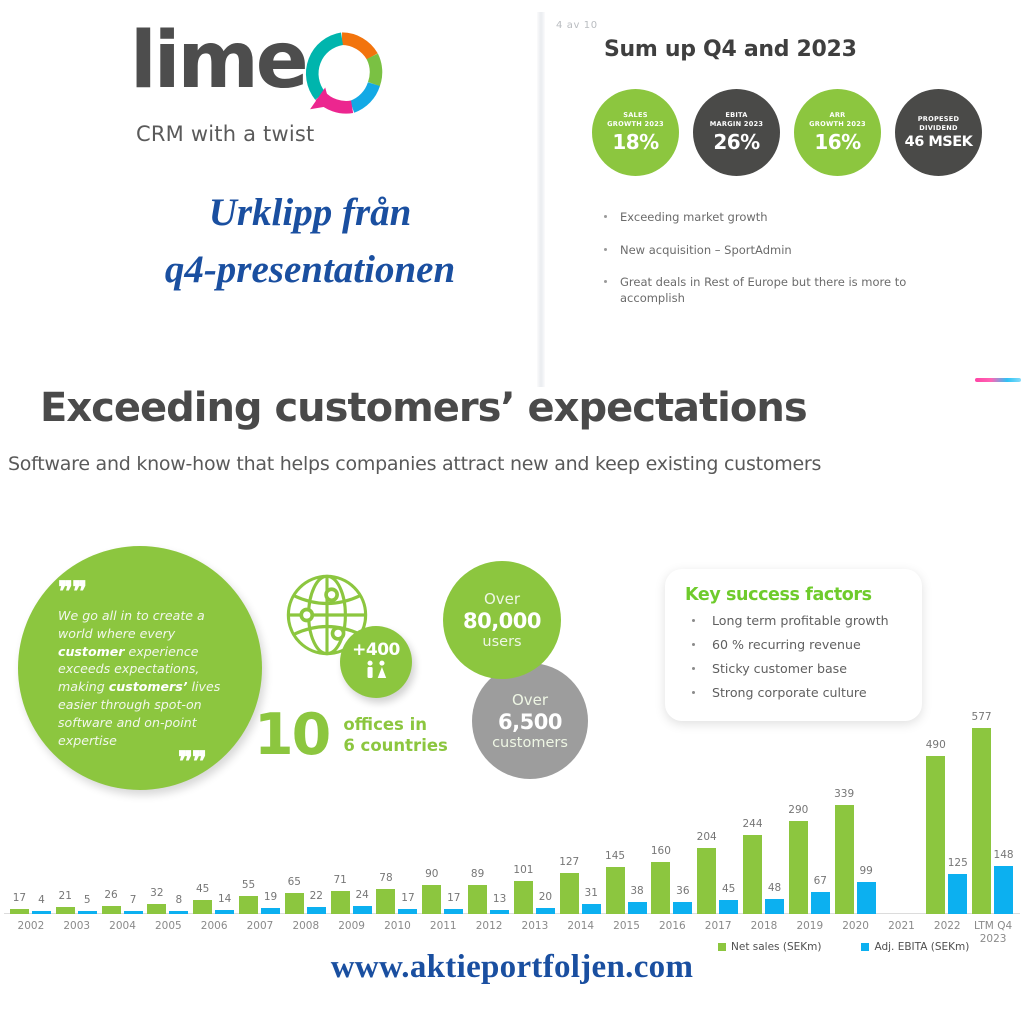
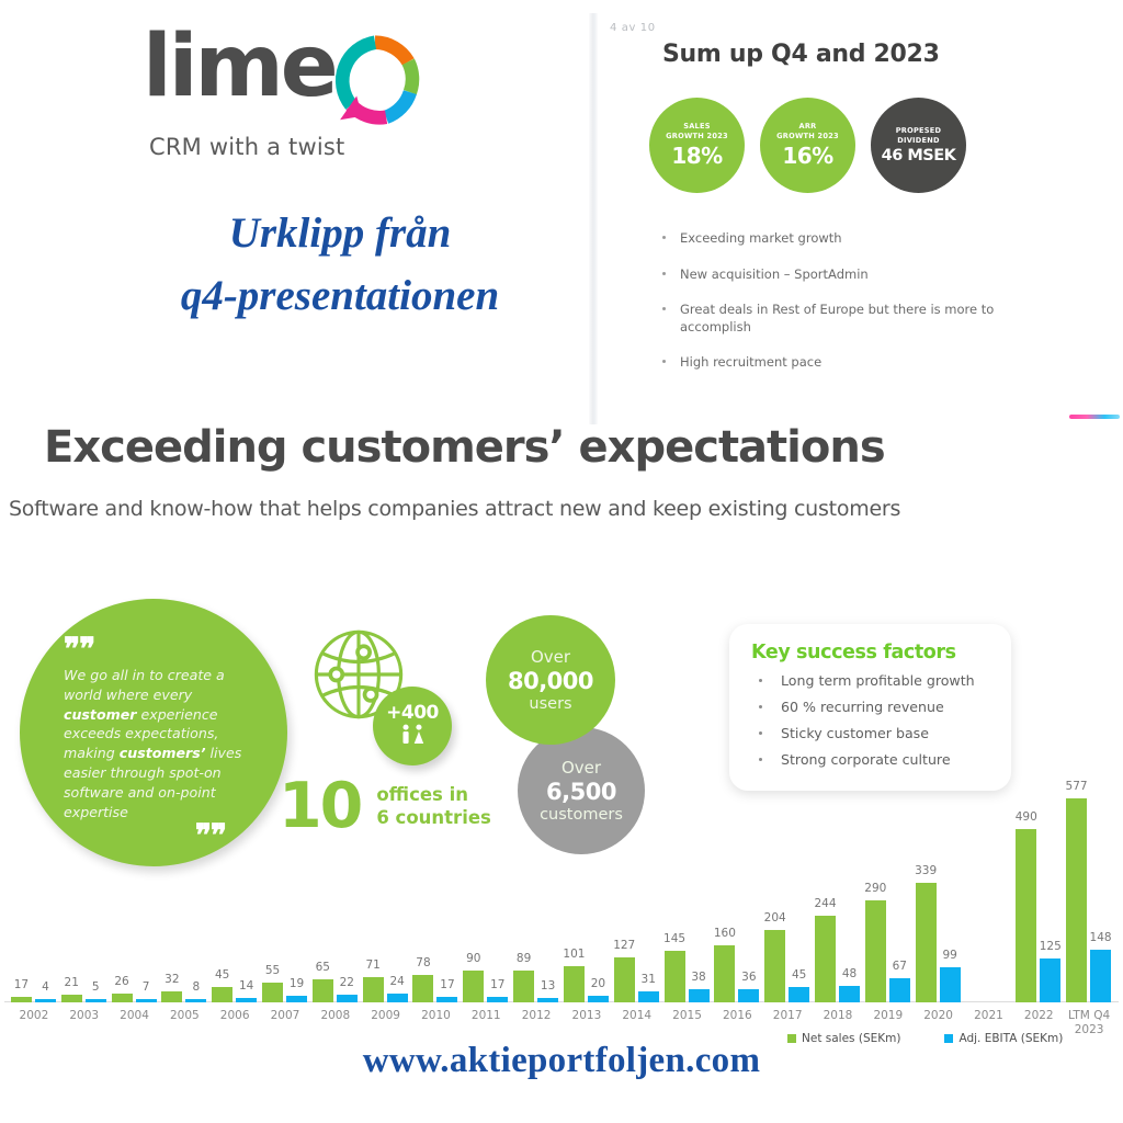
  lime
  CRM with a twist
  Urklipp från
  q4-presentationen
  4 av 10
  Sum up Q4 and 2023
  SALES
  GROWTH 2023
  18%
- EBITA
- MARGIN 2023
- 26%
  ARR
  GROWTH 2023
  16%
  PROPESED
  DIVIDEND
  46 MSEK
  Exceeding market growth
  New acquisition – SportAdmin
  Great deals in Rest of Europe but there is more to accomplish
+ High recruitment pace
  Exceeding customers’ expectations
  Software and know-how that helps companies attract new and keep existing customers
  ❞❞
  We go all in to create a world where every customer experience exceeds expectations, making customers’ lives easier through spot-on software and on-point expertise
  ❞❞
  +400
  10
  offices in
  6 countries
  Over
  80,000
  users
  Over
  6,500
  customers
  Key success factors
  Long term profitable growth
  60 % recurring revenue
  Sticky customer base
  Strong corporate culture
  17
  4
  2002
  21
  5
  2003
  26
  7
  2004
  32
  8
  2005
  45
  14
  2006
  55
  19
  2007
  65
  22
  2008
  71
  24
  2009
  78
  17
  2010
  90
  17
  2011
  89
  13
  2012
  101
  20
  2013
  127
  31
  2014
  145
  38
  2015
  160
  36
  2016
  204
  45
  2017
  244
  48
  2018
  290
  67
  2019
  339
  99
  2020
  2021
  490
  125
  2022
  577
  148
  LTM Q4
  2023
  Net sales (SEKm)
  Adj. EBITA (SEKm)
  www.aktieportfoljen.com
